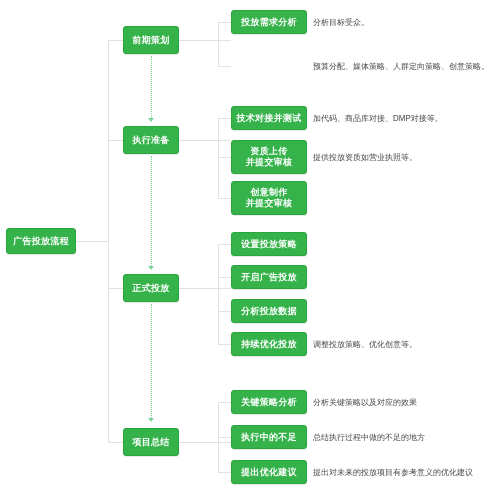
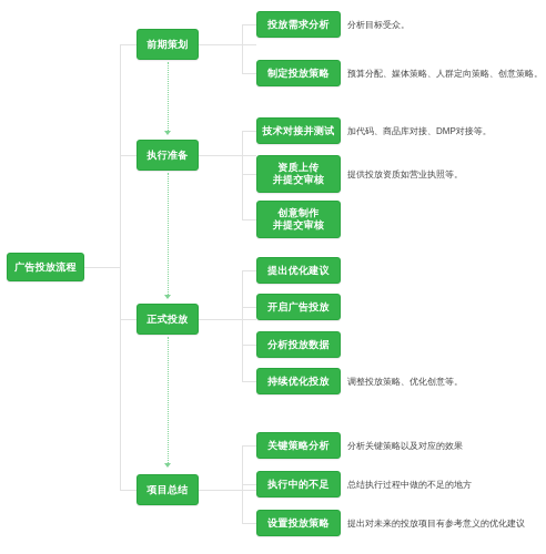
  广告投放流程
  前期策划
  执行准备
  正式投放
  项目总结
  投放需求分析
  分析目标受众。
+ 制定投放策略
  预算分配、媒体策略、人群定向策略、创意策略。
  技术对接并测试
  加代码、商品库对接、DMP对接等。
  资质上传
  并提交审核
  提供投放资质如营业执照等。
  创意制作
  并提交审核
- 设置投放策略
+ 提出优化建议
  开启广告投放
  分析投放数据
  持续优化投放
  调整投放策略、优化创意等。
  关键策略分析
  分析关键策略以及对应的效果
  执行中的不足
  总结执行过程中做的不足的地方
- 提出优化建议
+ 设置投放策略
  提出对未来的投放项目有参考意义的优化建议
